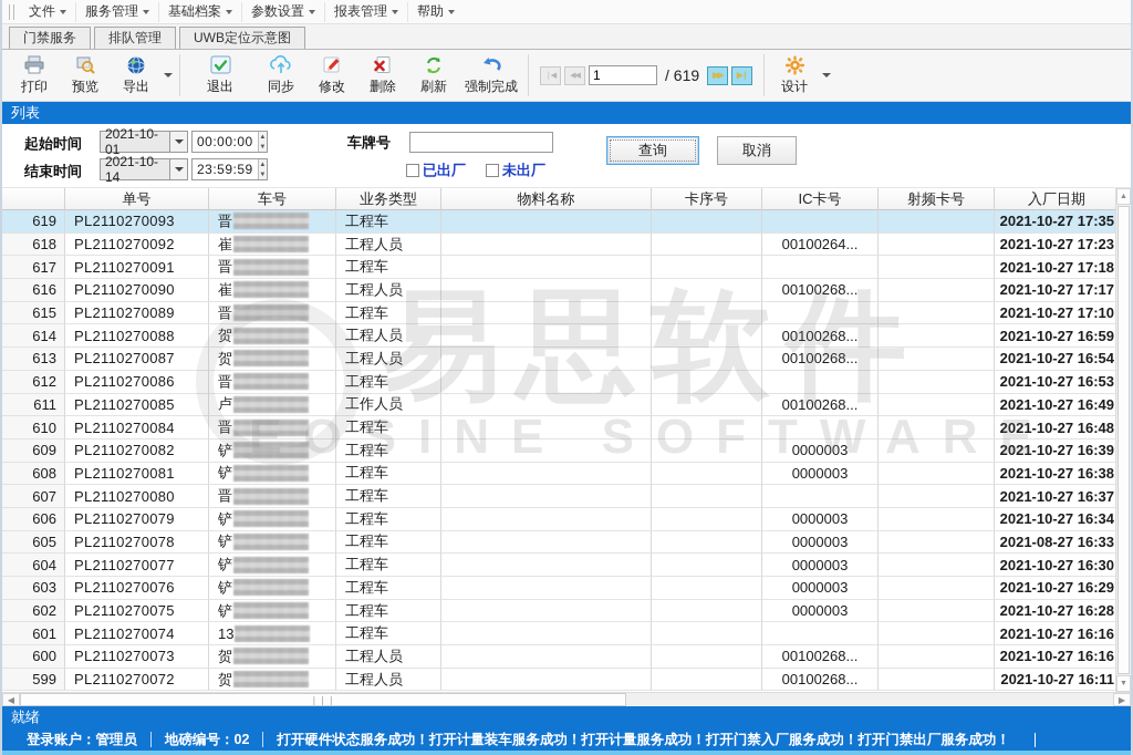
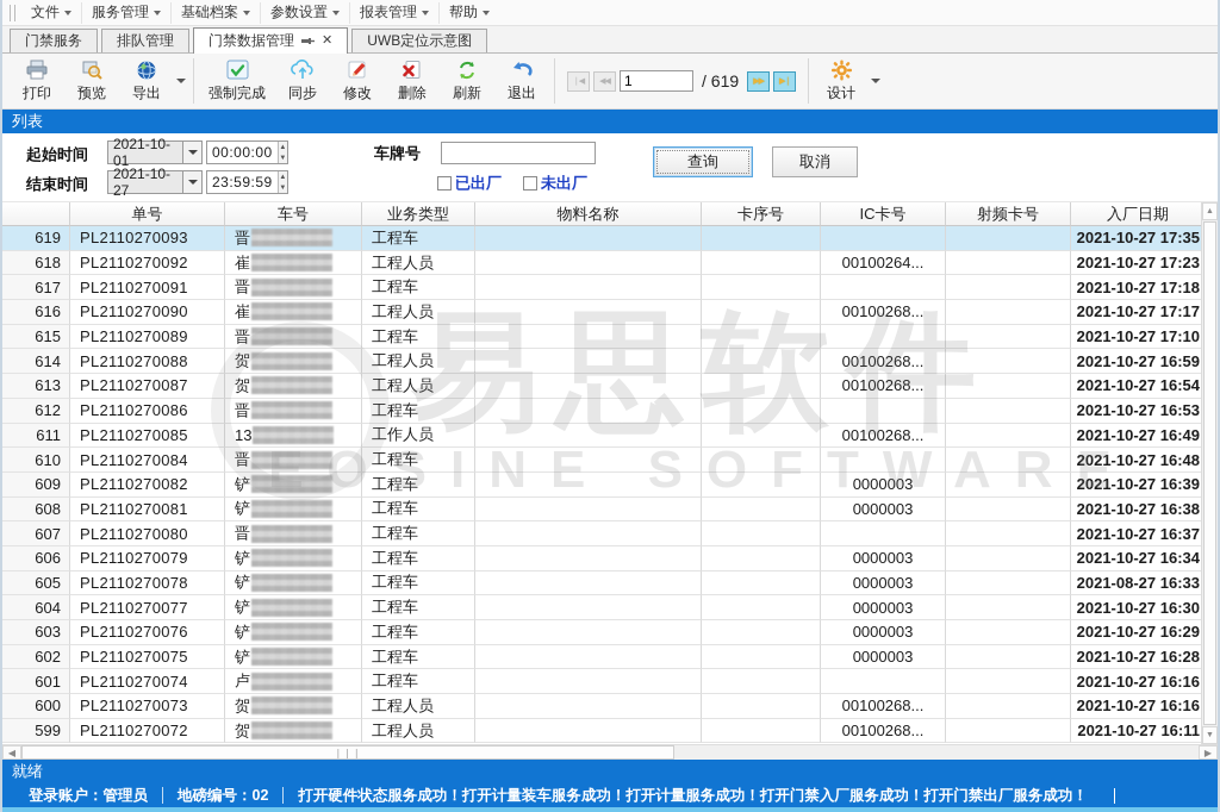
  文件
  服务管理
  基础档案
  参数设置
  报表管理
  帮助
  门禁服务
  排队管理
+ 门禁数据管理
+ ✕
  UWB定位示意图
  打印
  预览
  导出
- 退出
+ 强制完成
  同步
  修改
  删除
  刷新
- 强制完成
+ 退出
  1
  / 619
  设计
  列表
  起始时间
  2021-10-01
  00:00:00
  结束时间
- 2021-10-14
+ 2021-10-27
  23:59:59
  车牌号
  已出厂
  未出厂
  查询
  取消
  单号
  车号
  业务类型
  物料名称
  卡序号
  IC卡号
  射频卡号
  入厂日期
  619
  PL2110270093
  晋
  工程车
  2021-10-27 17:35
  618
  PL2110270092
  崔
  工程人员
  00100264...
  2021-10-27 17:23
  617
  PL2110270091
  晋
  工程车
  2021-10-27 17:18
  616
  PL2110270090
  崔
  工程人员
  00100268...
  2021-10-27 17:17
  615
  PL2110270089
  晋
  工程车
  2021-10-27 17:10
  614
  PL2110270088
  贺
  工程人员
  00100268...
  2021-10-27 16:59
  613
  PL2110270087
  贺
  工程人员
  00100268...
  2021-10-27 16:54
  612
  PL2110270086
  晋
  工程车
  2021-10-27 16:53
  611
  PL2110270085
- 卢
+ 13
  工作人员
  00100268...
  2021-10-27 16:49
  610
  PL2110270084
  晋
  工程车
  2021-10-27 16:48
  609
  PL2110270082
  铲
  工程车
  0000003
  2021-10-27 16:39
  608
  PL2110270081
  铲
  工程车
  0000003
  2021-10-27 16:38
  607
  PL2110270080
  晋
  工程车
  2021-10-27 16:37
  606
  PL2110270079
  铲
  工程车
  0000003
  2021-10-27 16:34
  605
  PL2110270078
  铲
  工程车
  0000003
  2021-08-27 16:33
  604
  PL2110270077
  铲
  工程车
  0000003
  2021-10-27 16:30
  603
  PL2110270076
  铲
  工程车
  0000003
  2021-10-27 16:29
  602
  PL2110270075
  铲
  工程车
  0000003
  2021-10-27 16:28
  601
  PL2110270074
- 13
+ 卢
  工程车
  2021-10-27 16:16
  600
  PL2110270073
  贺
  工程人员
  00100268...
  2021-10-27 16:16
  599
  PL2110270072
  贺
  工程人员
  00100268...
  2021-10-27 16:11
  ◀
  ❘❘❘
  ▶
  就绪
  登录账户：管理员
  地磅编号：02
  打开硬件状态服务成功！打开计量装车服务成功！打开计量服务成功！打开门禁入厂服务成功！打开门禁出厂服务成功！
  易思软件
  EOSINE SOFTWARE
